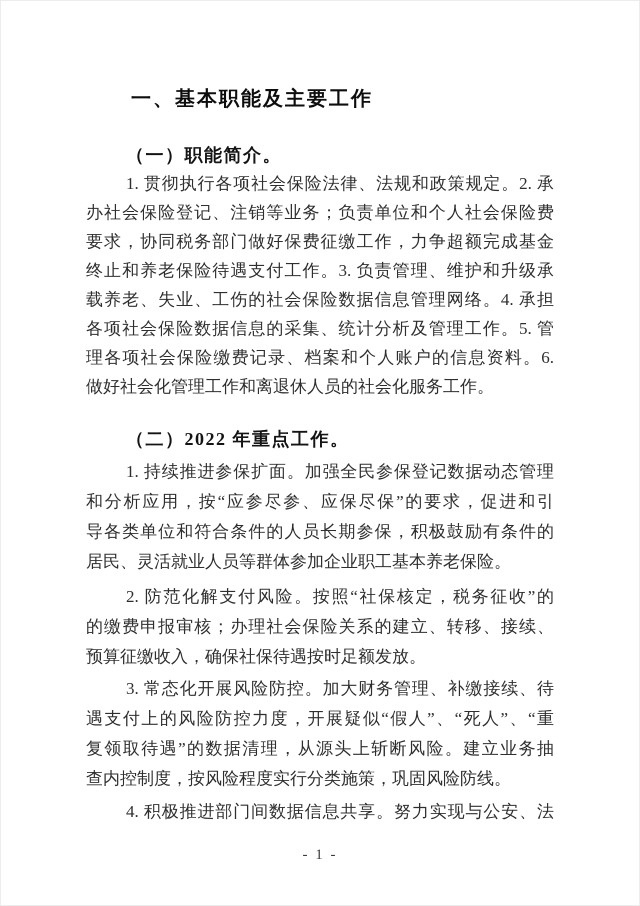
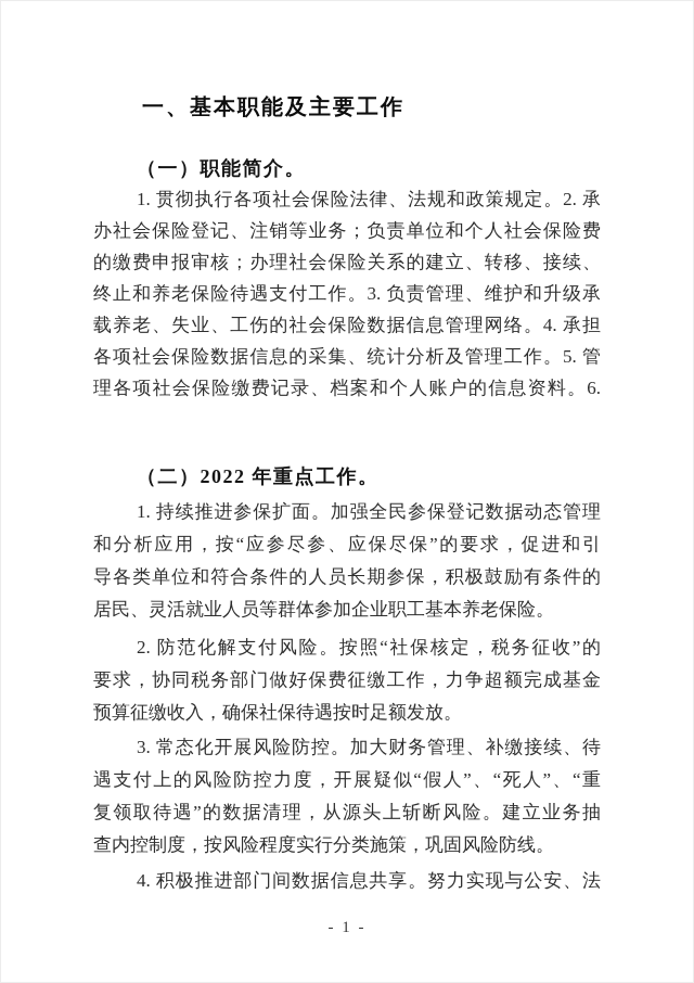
  一、基本职能及主要工作
  （一）职能简介。
  1. 贯彻执行各项社会保险法律、法规和政策规定。2. 承
  办社会保险登记、注销等业务；负责单位和个人社会保险费
- 要求，协同税务部门做好保费征缴工作，力争超额完成基金
+ 的缴费申报审核；办理社会保险关系的建立、转移、接续、
  终止和养老保险待遇支付工作。3. 负责管理、维护和升级承
  载养老、失业、工伤的社会保险数据信息管理网络。4. 承担
  各项社会保险数据信息的采集、统计分析及管理工作。5. 管
  理各项社会保险缴费记录、档案和个人账户的信息资料。6.
- 做好社会化管理工作和离退休人员的社会化服务工作。
  （二）2022 年重点工作。
  1. 持续推进参保扩面。加强全民参保登记数据动态管理
  和分析应用，按“应参尽参、应保尽保”的要求，促进和引
  导各类单位和符合条件的人员长期参保，积极鼓励有条件的
  居民、灵活就业人员等群体参加企业职工基本养老保险。
  2. 防范化解支付风险。按照“社保核定，税务征收”的
- 的缴费申报审核；办理社会保险关系的建立、转移、接续、
+ 要求，协同税务部门做好保费征缴工作，力争超额完成基金
  预算征缴收入，确保社保待遇按时足额发放。
  3. 常态化开展风险防控。加大财务管理、补缴接续、待
  遇支付上的风险防控力度，开展疑似“假人”、“死人”、“重
  复领取待遇”的数据清理，从源头上斩断风险。建立业务抽
  查内控制度，按风险程度实行分类施策，巩固风险防线。
  4. 积极推进部门间数据信息共享。努力实现与公安、法
  - 1 -
